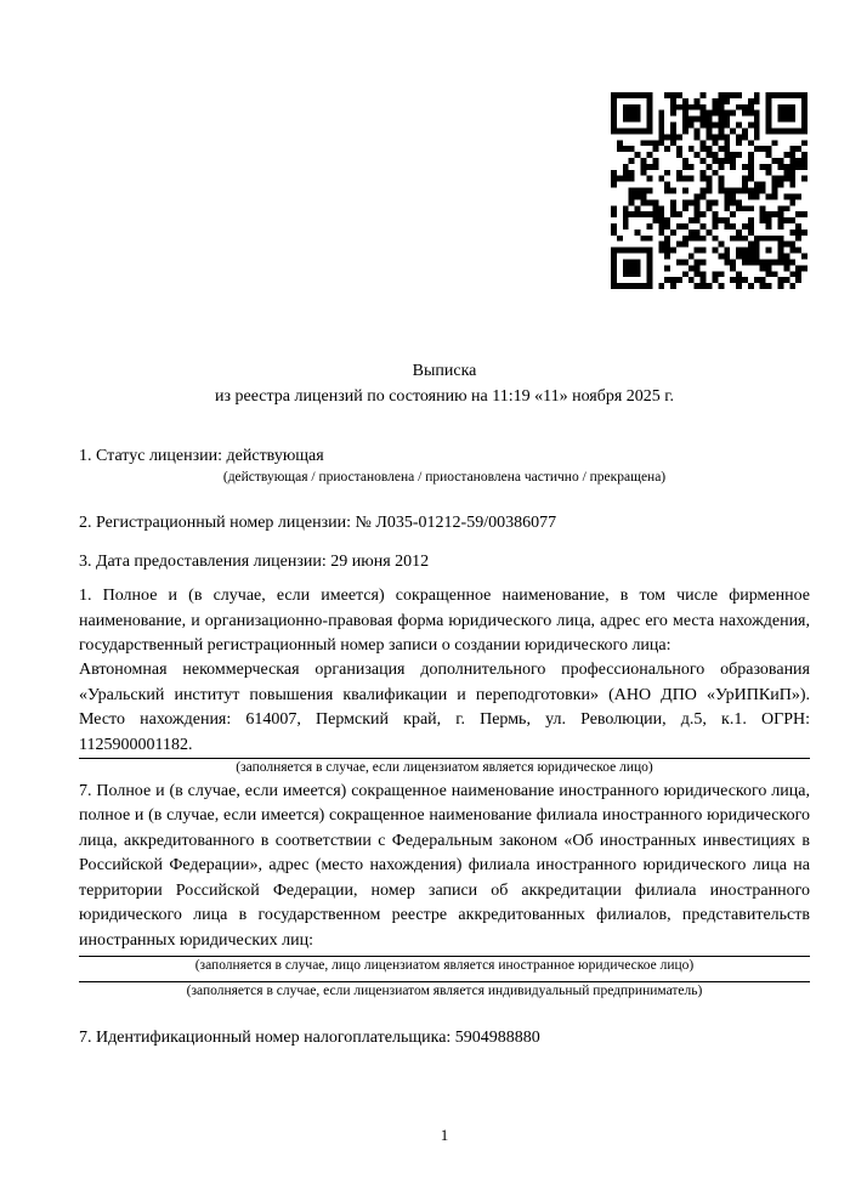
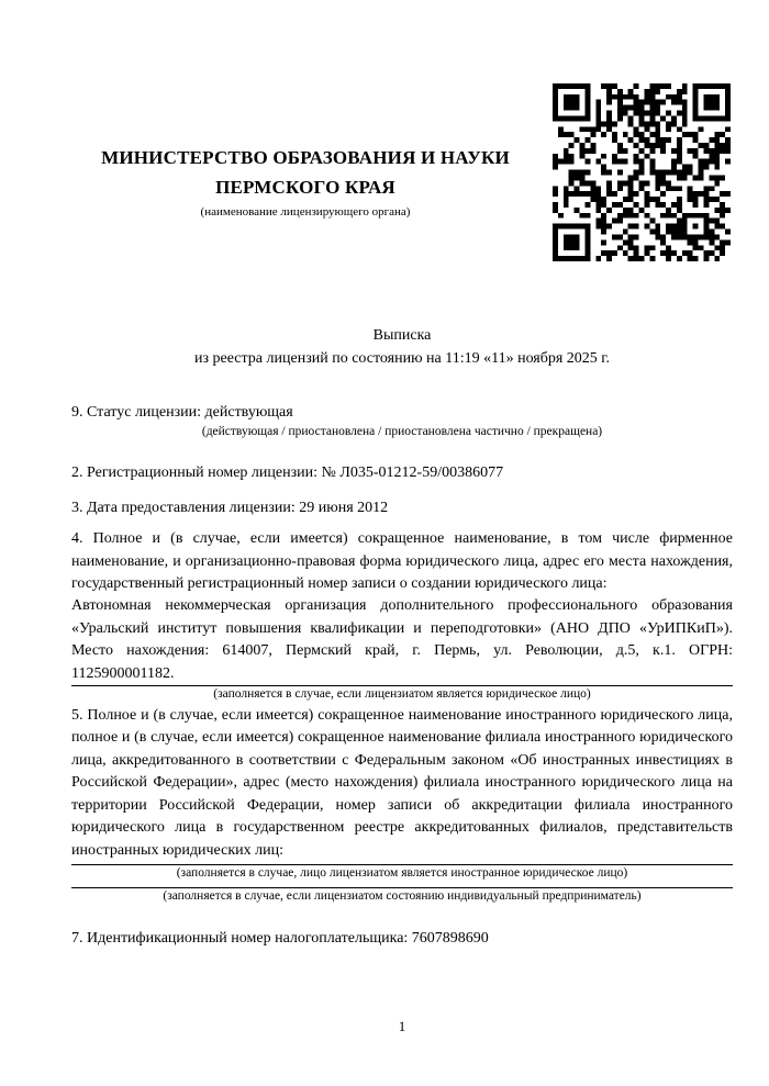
+ МИНИСТЕРСТВО ОБРАЗОВАНИЯ И НАУКИ
+ ПЕРМСКОГО КРАЯ
+ (наименование лицензирующего органа)
  Выписка
  из реестра лицензий по состоянию на 11:19 «11» ноября 2025 г.
- 1. Статус лицензии: действующая
+ 9. Статус лицензии: действующая
  (действующая / приостановлена / приостановлена частично / прекращена)
  2. Регистрационный номер лицензии: № Л035-01212-59/00386077
  3. Дата предоставления лицензии: 29 июня 2012
- 1. Полное и (в случае, если имеется) сокращенное наименование, в том числе фирменное наименование, и организационно-правовая форма юридического лица, адрес его места нахождения, государственный регистрационный номер записи о создании юридического лица:
+ 4. Полное и (в случае, если имеется) сокращенное наименование, в том числе фирменное наименование, и организационно-правовая форма юридического лица, адрес его места нахождения, государственный регистрационный номер записи о создании юридического лица:
  Автономная некоммерческая организация дополнительного профессионального образования «Уральский институт повышения квалификации и переподготовки» (АНО ДПО «УрИПКиП»). Место нахождения: 614007, Пермский край, г. Пермь, ул. Революции, д.5, к.1. ОГРН: 1125900001182.
  (заполняется в случае, если лицензиатом является юридическое лицо)
- 7. Полное и (в случае, если имеется) сокращенное наименование иностранного юридического лица, полное и (в случае, если имеется) сокращенное наименование филиала иностранного юридического лица, аккредитованного в соответствии с Федеральным законом «Об иностранных инвестициях в Российской Федерации», адрес (место нахождения) филиала иностранного юридического лица на территории Российской Федерации, номер записи об аккредитации филиала иностранного юридического лица в государственном реестре аккредитованных филиалов, представительств иностранных юридических лиц:
+ 5. Полное и (в случае, если имеется) сокращенное наименование иностранного юридического лица, полное и (в случае, если имеется) сокращенное наименование филиала иностранного юридического лица, аккредитованного в соответствии с Федеральным законом «Об иностранных инвестициях в Российской Федерации», адрес (место нахождения) филиала иностранного юридического лица на территории Российской Федерации, номер записи об аккредитации филиала иностранного юридического лица в государственном реестре аккредитованных филиалов, представительств иностранных юридических лиц:
  (заполняется в случае, лицо лицензиатом является иностранное юридическое лицо)
- (заполняется в случае, если лицензиатом является индивидуальный предприниматель)
+ (заполняется в случае, если лицензиатом состоянию индивидуальный предприниматель)
- 7. Идентификационный номер налогоплательщика: 5904988880
+ 7. Идентификационный номер налогоплательщика: 7607898690
  1
